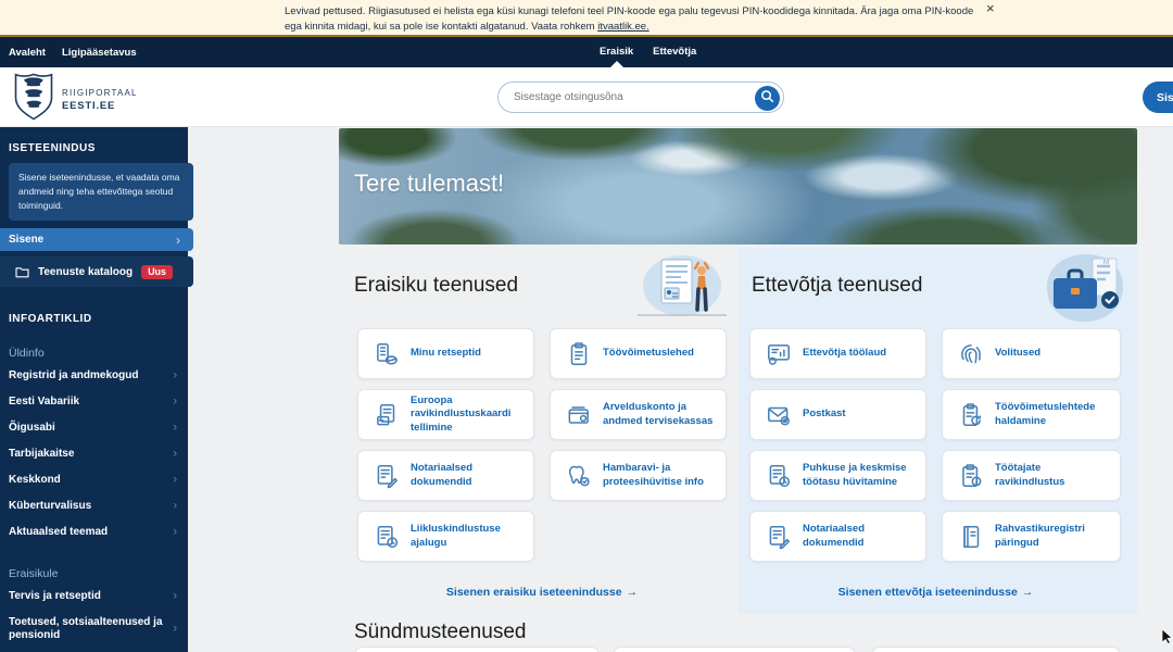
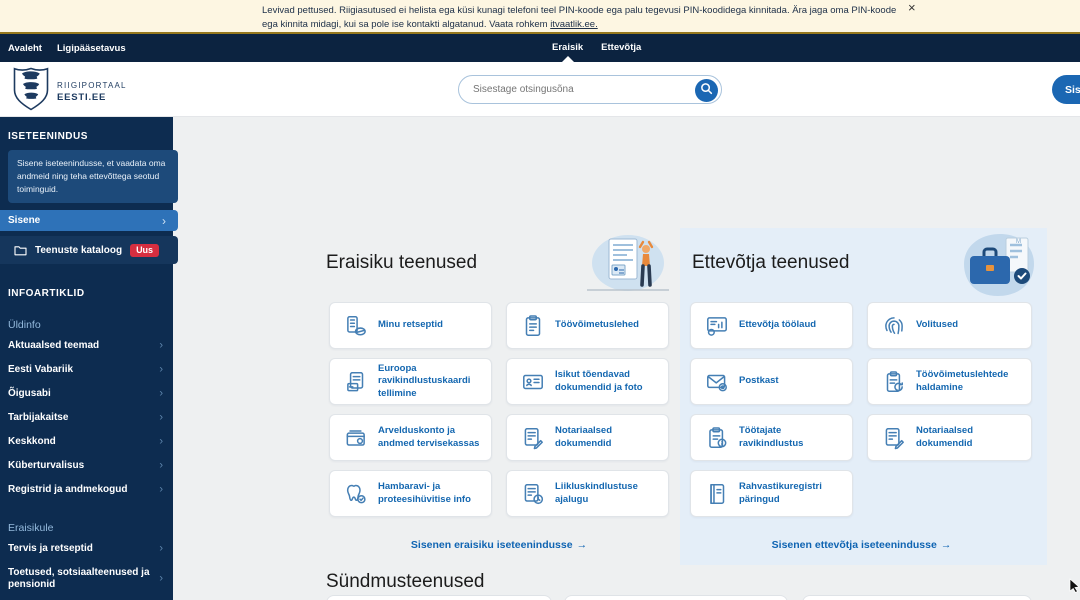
  Levivad pettused. Riigiasutused ei helista ega küsi kunagi telefoni teel PIN-koode ega palu tegevusi PIN-koodidega kinnitada. Ära jaga oma PIN-koode ega kinnita midagi, kui sa pole ise kontakti algatanud. Vaata rohkem itvaatlik.ee.
  ×
  Avaleht
  Ligipääsetavus
  Eraisik
  Ettevõtja
  RIIGIPORTAAL
  EESTI.EE
  Sisestage otsingusõna
  ISETEENINDUS
  Sisene iseteenindusse, et vaadata oma andmeid ning teha ettevõttega seotud toiminguid.
  Sisene
  ›
  Teenuste kataloog
  Uus
  INFOARTIKLID
  Üldinfo
- Registrid ja andmekogud
+ Aktuaalsed teemad
  ›
  Eesti Vabariik
  ›
  Õigusabi
  ›
  Tarbijakaitse
  ›
  Keskkond
  ›
  Küberturvalisus
  ›
- Aktuaalsed teemad
+ Registrid ja andmekogud
  ›
  Eraisikule
  Tervis ja retseptid
  ›
  Toetused, sotsiaalteenused ja pensionid
  ›
- Tere tulemast!
  Eraisiku teenused
  Ettevõtja teenused
  Minu retseptid
  Töövõimetuslehed
  Euroopa ravikindlustuskaardi tellimine
+ Isikut tõendavad dokumendid ja foto
  Arvelduskonto ja andmed tervisekassas
  Notariaalsed dokumendid
  Hambaravi- ja proteesihüvitise info
  Liikluskindlustuse ajalugu
  Ettevõtja töölaud
  Volitused
  Postkast
  Töövõimetuslehtede haldamine
- Puhkuse ja keskmise töötasu hüvitamine
  Töötajate ravikindlustus
  Notariaalsed dokumendid
  Rahvastikuregistri päringud
  Sisenen eraisiku iseteenindusse →
  Sisenen ettevõtja iseteenindusse →
  Sündmusteenused
